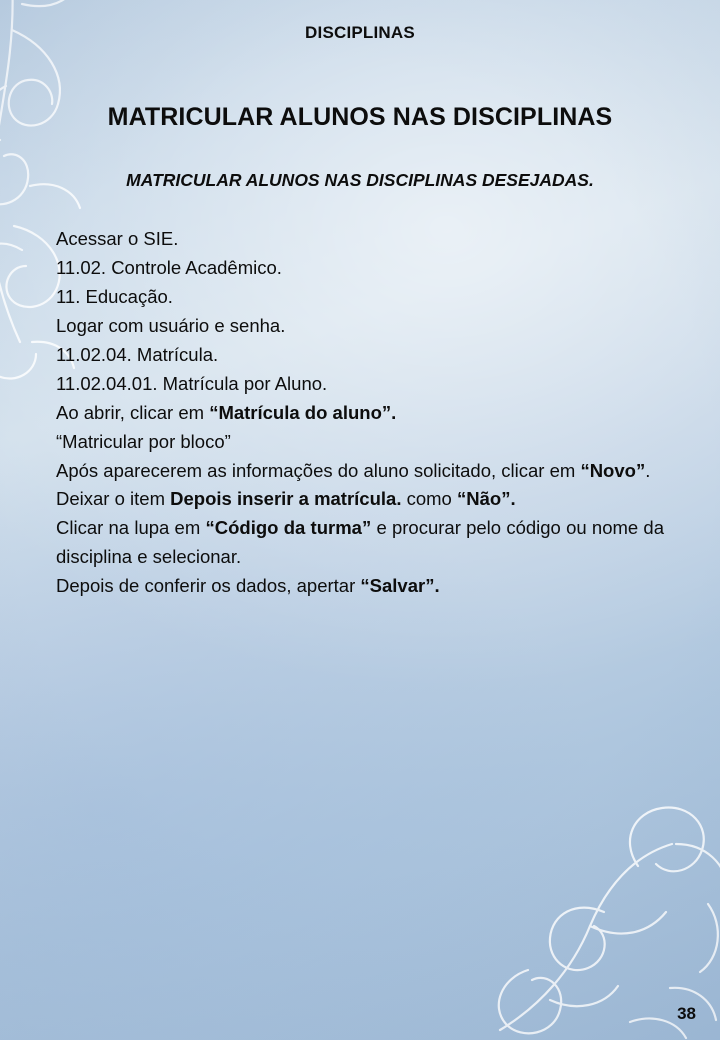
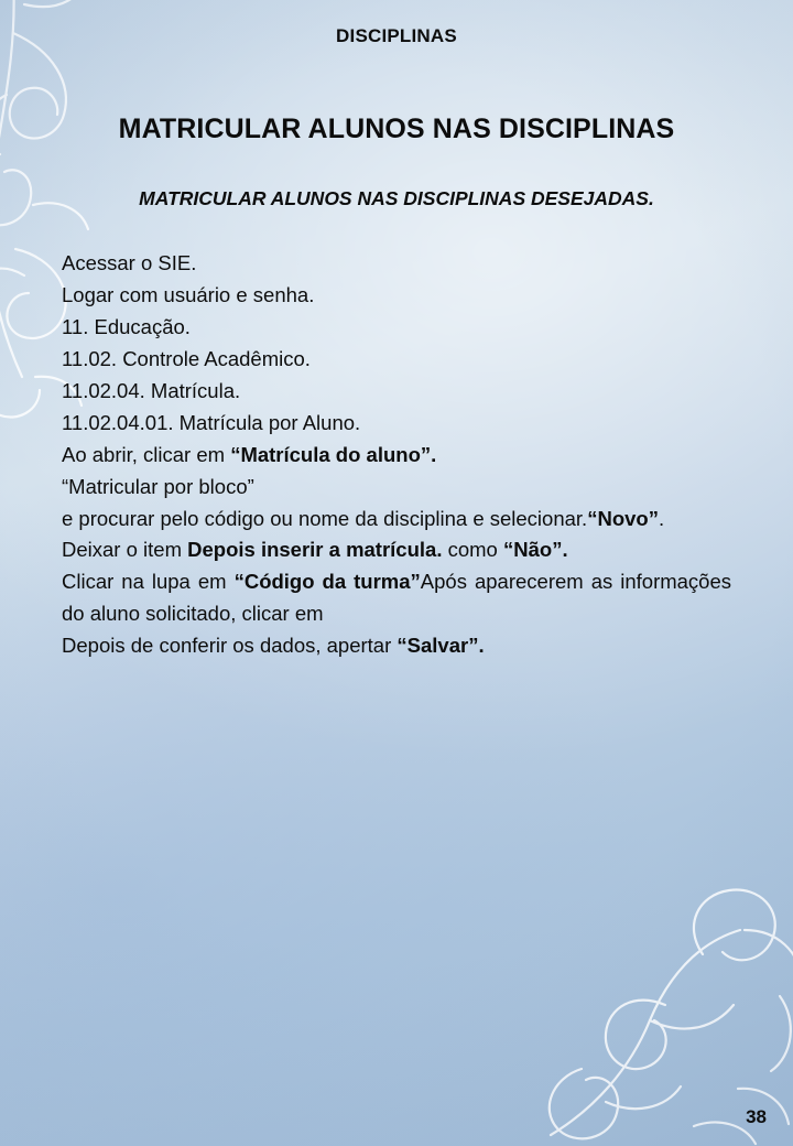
  DISCIPLINAS
  MATRICULAR ALUNOS NAS DISCIPLINAS
  MATRICULAR ALUNOS NAS DISCIPLINAS DESEJADAS.
  Acessar o SIE.
- 11.02. Controle Acadêmico.
+ Logar com usuário e senha.
  11. Educação.
- Logar com usuário e senha.
+ 11.02. Controle Acadêmico.
  11.02.04. Matrícula.
  11.02.04.01. Matrícula por Aluno.
  Ao abrir, clicar em “Matrícula do aluno”.
  “Matricular por bloco”
- Após aparecerem as informações do aluno solicitado, clicar em “Novo”.
+ e procurar pelo código ou nome da disciplina e selecionar.“Novo”.
  Deixar o item Depois inserir a matrícula. como “Não”.
- Clicar na lupa em “Código da turma” e procurar pelo código ou nome da disciplina e selecionar.
+ Clicar na lupa em “Código da turma”Após aparecerem as informações do aluno solicitado, clicar em
  Depois de conferir os dados, apertar “Salvar”.
  38
